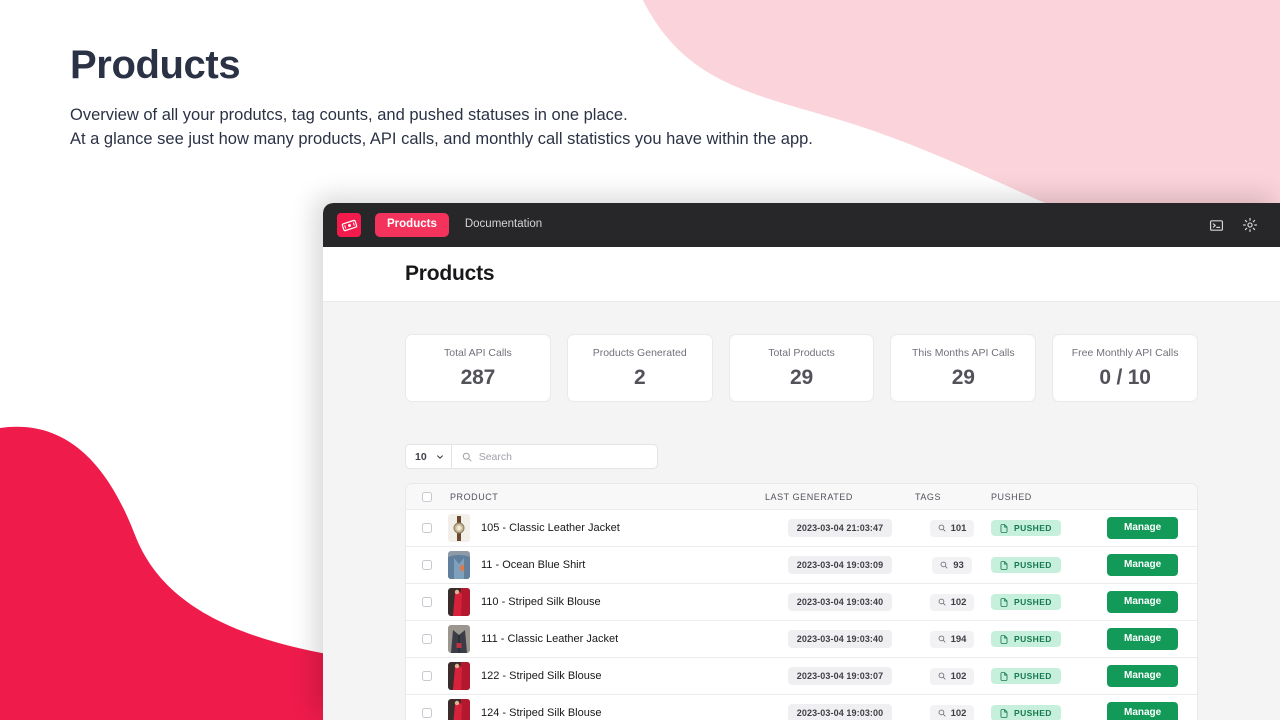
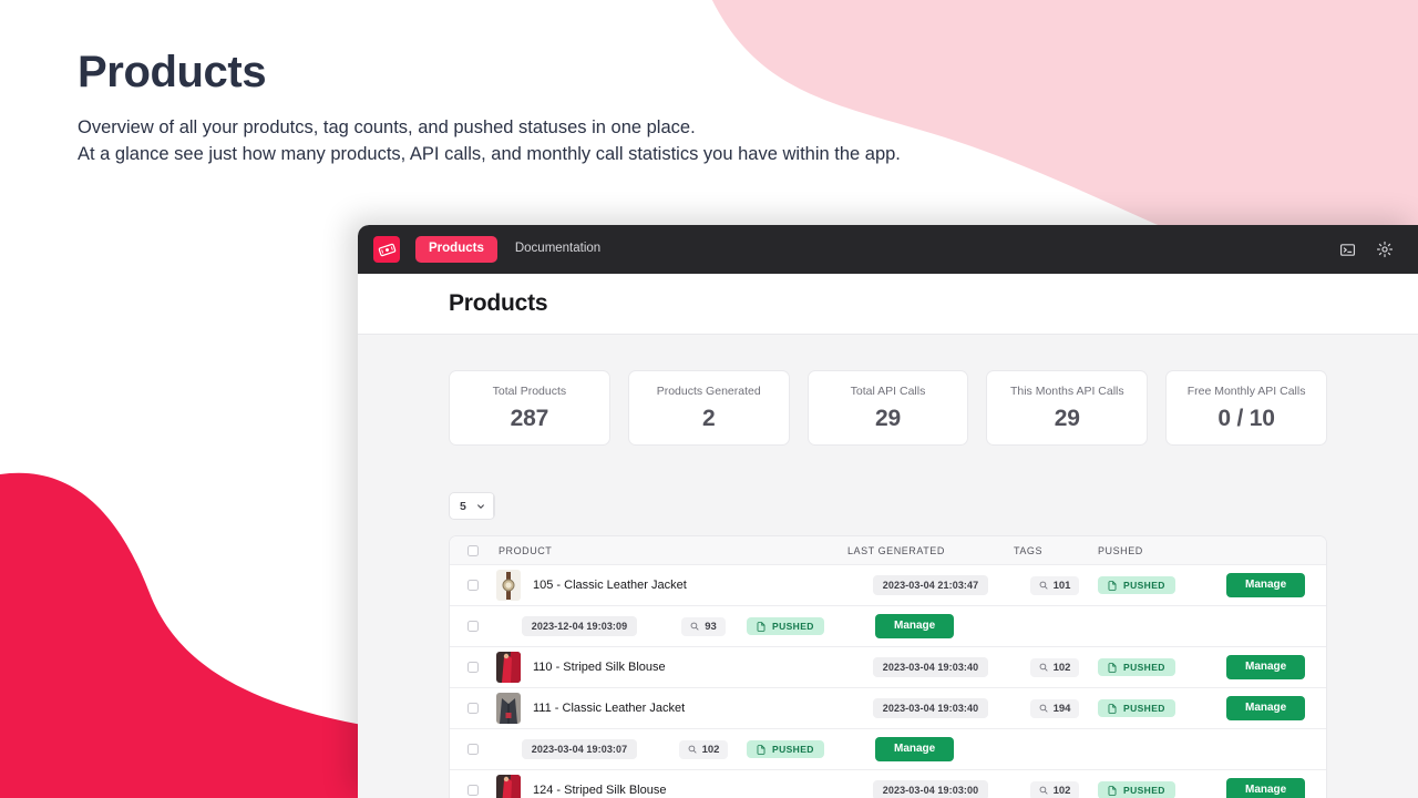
  Products
  Overview of all your produtcs, tag counts, and pushed statuses in one place.
  At a glance see just how many products, API calls, and monthly call statistics you have within the app.
  Products
  Documentation
  Products
- Total API Calls
+ Total Products
  287
  Products Generated
  2
- Total Products
+ Total API Calls
  29
  This Months API Calls
  29
  Free Monthly API Calls
  0 / 10
- 10
+ 5
- Search
  PRODUCT
  LAST GENERATED
  TAGS
  PUSHED
  105 - Classic Leather Jacket
  2023-03-04 21:03:47
  101
  PUSHED
  Manage
- 11 - Ocean Blue Shirt
- 2023-03-04 19:03:09
+ 2023-12-04 19:03:09
  93
  PUSHED
  Manage
  110 - Striped Silk Blouse
  2023-03-04 19:03:40
  102
  PUSHED
  Manage
  111 - Classic Leather Jacket
  2023-03-04 19:03:40
  194
  PUSHED
  Manage
- 122 - Striped Silk Blouse
  2023-03-04 19:03:07
  102
  PUSHED
  Manage
  124 - Striped Silk Blouse
  2023-03-04 19:03:00
  102
  PUSHED
  Manage
